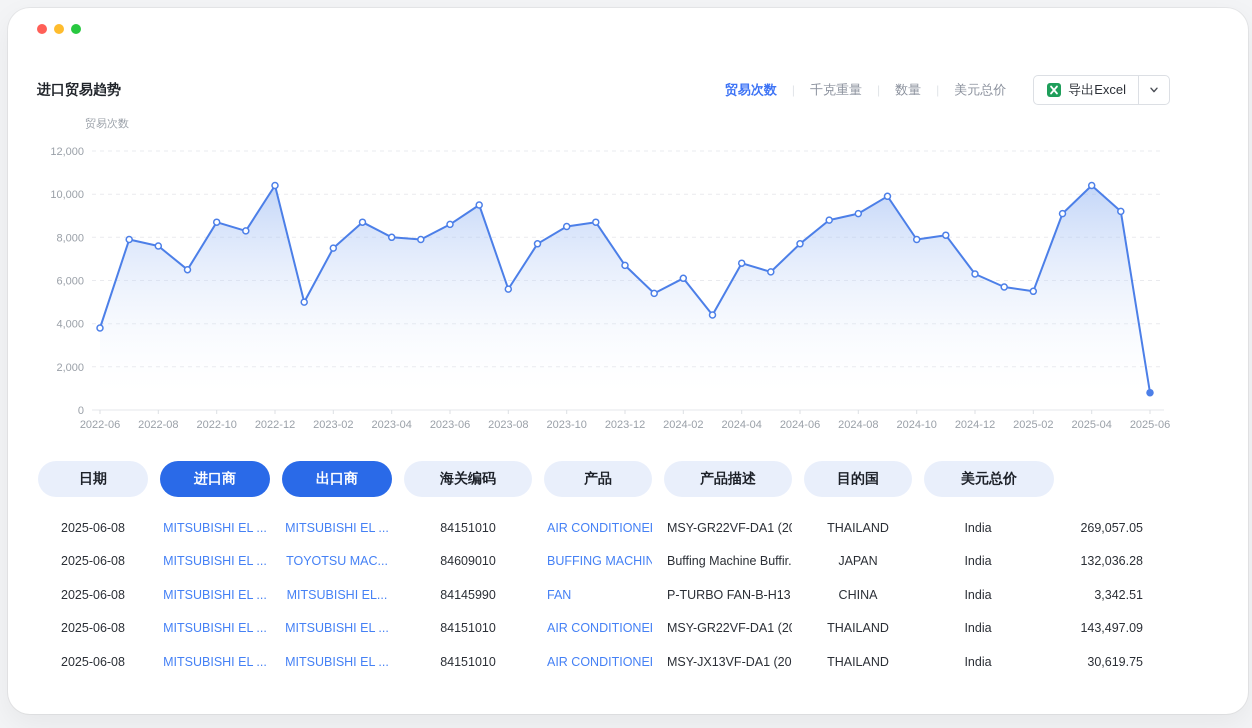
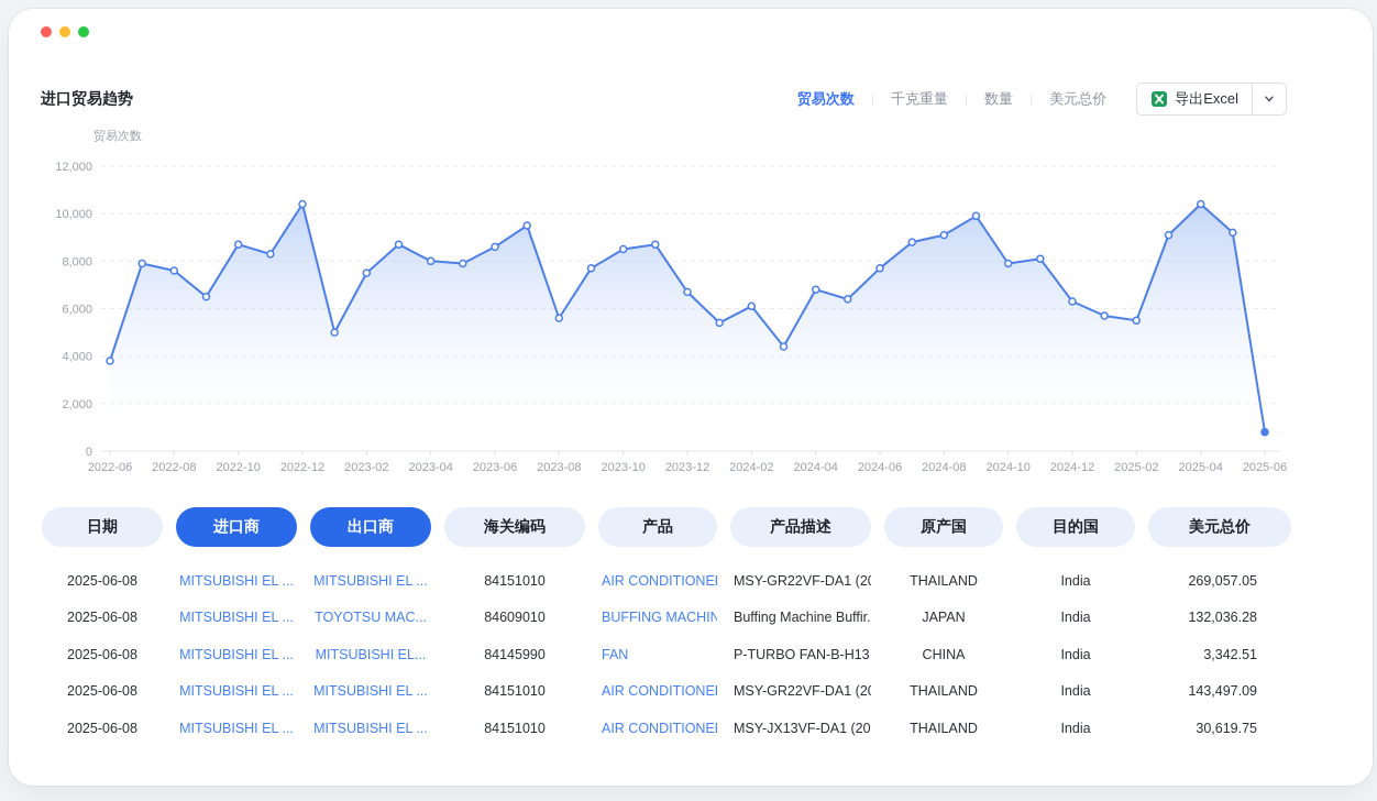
  进口贸易趋势
  贸易次数
  |
  千克重量
  |
  数量
  |
  美元总价
  导出Excel
  贸易次数
  0
  2,000
  4,000
  6,000
  8,000
  10,000
  12,000
  2022-06
  2022-08
  2022-10
  2022-12
  2023-02
  2023-04
  2023-06
  2023-08
  2023-10
  2023-12
  2024-02
  2024-04
  2024-06
  2024-08
  2024-10
  2024-12
  2025-02
  2025-04
  2025-06
  日期
  进口商
  出口商
  海关编码
  产品
  产品描述
+ 原产国
  目的国
  美元总价
  2025-06-08
  MITSUBISHI EL ...
  MITSUBISHI EL ...
  84151010
  AIR CONDITIONE
  MSY-GR22VF-DA1 (2
  THAILAND
  India
  269,057.05
  2025-06-08
  MITSUBISHI EL ...
  TOYOTSU MAC...
  84609010
  BUFFING MACHIN
  Buffing Machine Buffir.
  JAPAN
  India
  132,036.28
  2025-06-08
  MITSUBISHI EL ...
  MITSUBISHI EL...
  84145990
  FAN
  P-TURBO FAN-B-H13
  CHINA
  India
  3,342.51
  2025-06-08
  MITSUBISHI EL ...
  MITSUBISHI EL ...
  84151010
  AIR CONDITIONE
  MSY-GR22VF-DA1 (2
  THAILAND
  India
  143,497.09
  2025-06-08
  MITSUBISHI EL ...
  MITSUBISHI EL ...
  84151010
  AIR CONDITIONE
  MSY-JX13VF-DA1 (20
  THAILAND
  India
  30,619.75
